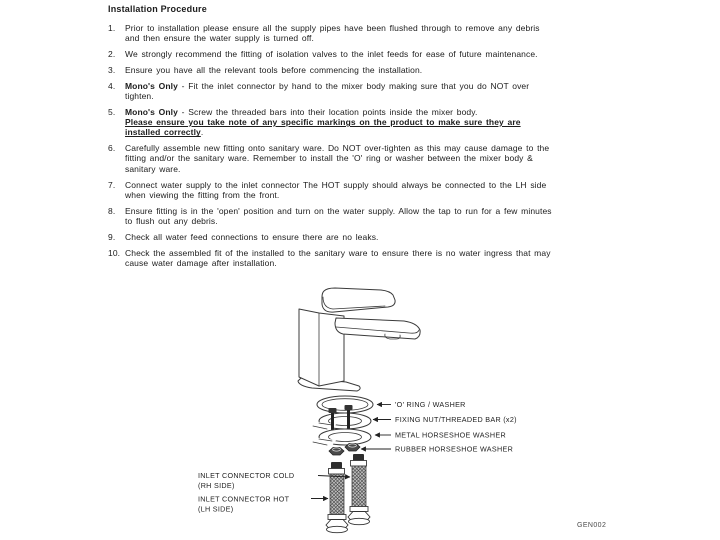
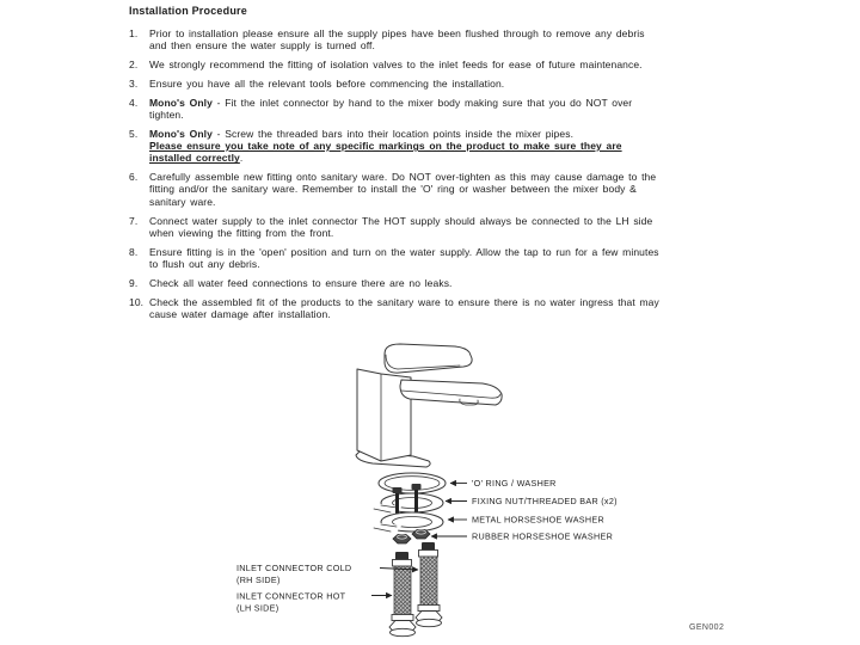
  Installation Procedure
  1.
  Prior to installation please ensure all the supply pipes have been flushed through to remove any debris and then ensure the water supply is turned off.
  2.
  We strongly recommend the fitting of isolation valves to the inlet feeds for ease of future maintenance.
  3.
  Ensure you have all the relevant tools before commencing the installation.
  4.
  Mono's Only - Fit the inlet connector by hand to the mixer body making sure that you do NOT over tighten.
  5.
- Mono's Only - Screw the threaded bars into their location points inside the mixer body.
+ Mono's Only - Screw the threaded bars into their location points inside the mixer pipes.
  Please ensure you take note of any specific markings on the product to make sure they are installed correctly.
  6.
  Carefully assemble new fitting onto sanitary ware. Do NOT over-tighten as this may cause damage to the fitting and/or the sanitary ware. Remember to install the 'O' ring or washer between the mixer body & sanitary ware.
  7.
  Connect water supply to the inlet connector The HOT supply should always be connected to the LH side when viewing the fitting from the front.
  8.
  Ensure fitting is in the 'open' position and turn on the water supply. Allow the tap to run for a few minutes to flush out any debris.
  9.
  Check all water feed connections to ensure there are no leaks.
  10.
- Check the assembled fit of the installed to the sanitary ware to ensure there is no water ingress that may cause water damage after installation.
+ Check the assembled fit of the products to the sanitary ware to ensure there is no water ingress that may cause water damage after installation.
  'O' RING / WASHER
  FIXING NUT/THREADED BAR (x2)
  METAL HORSESHOE WASHER
  RUBBER HORSESHOE WASHER
  INLET CONNECTOR COLD
  (RH SIDE)
  INLET CONNECTOR HOT
  (LH SIDE)
